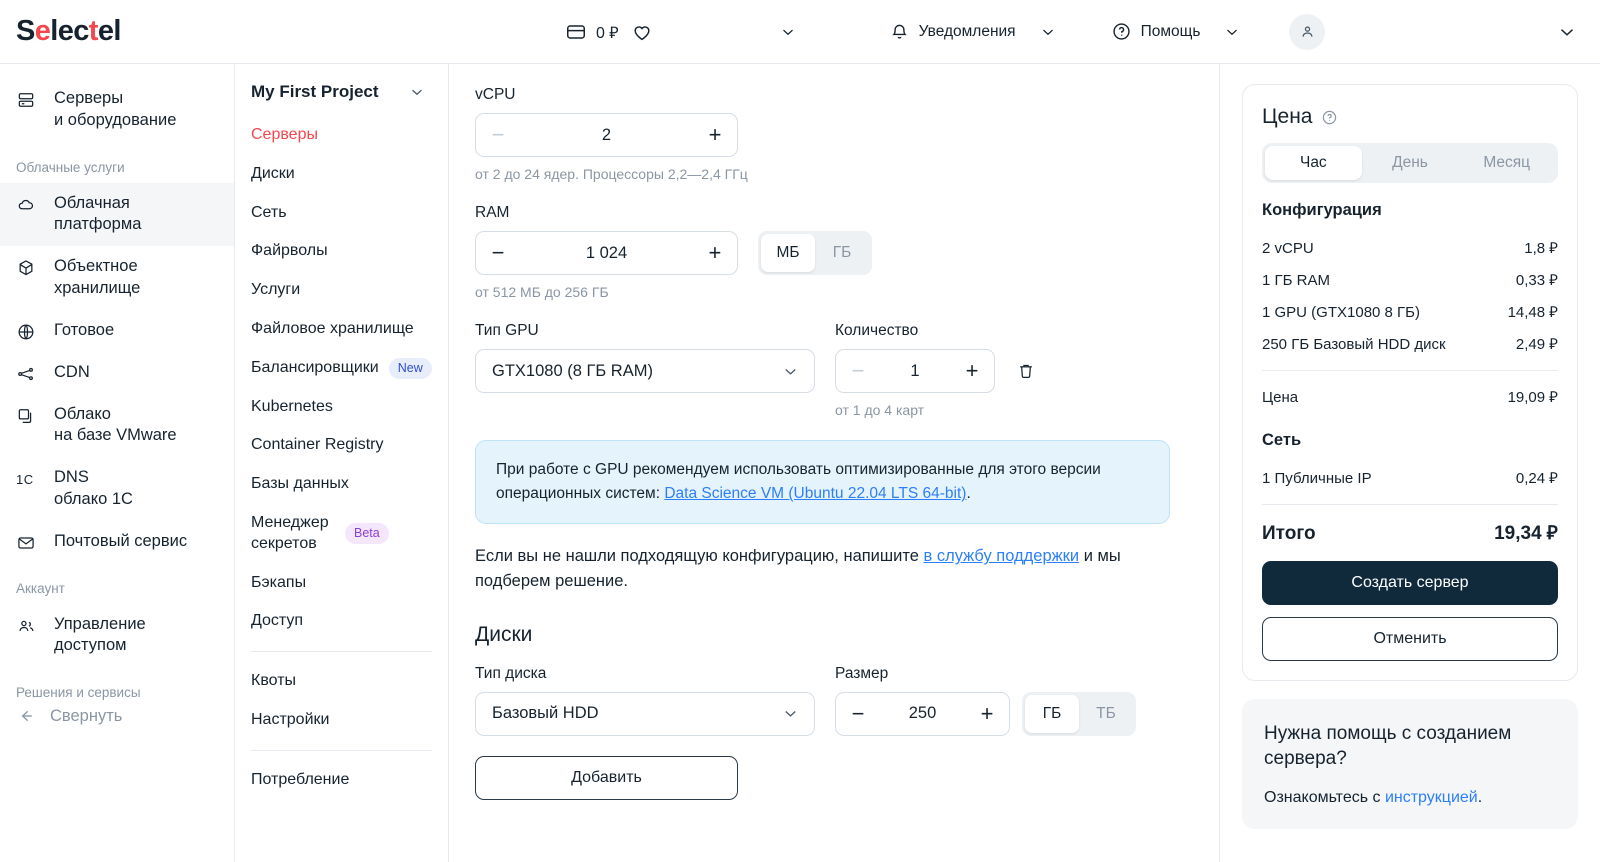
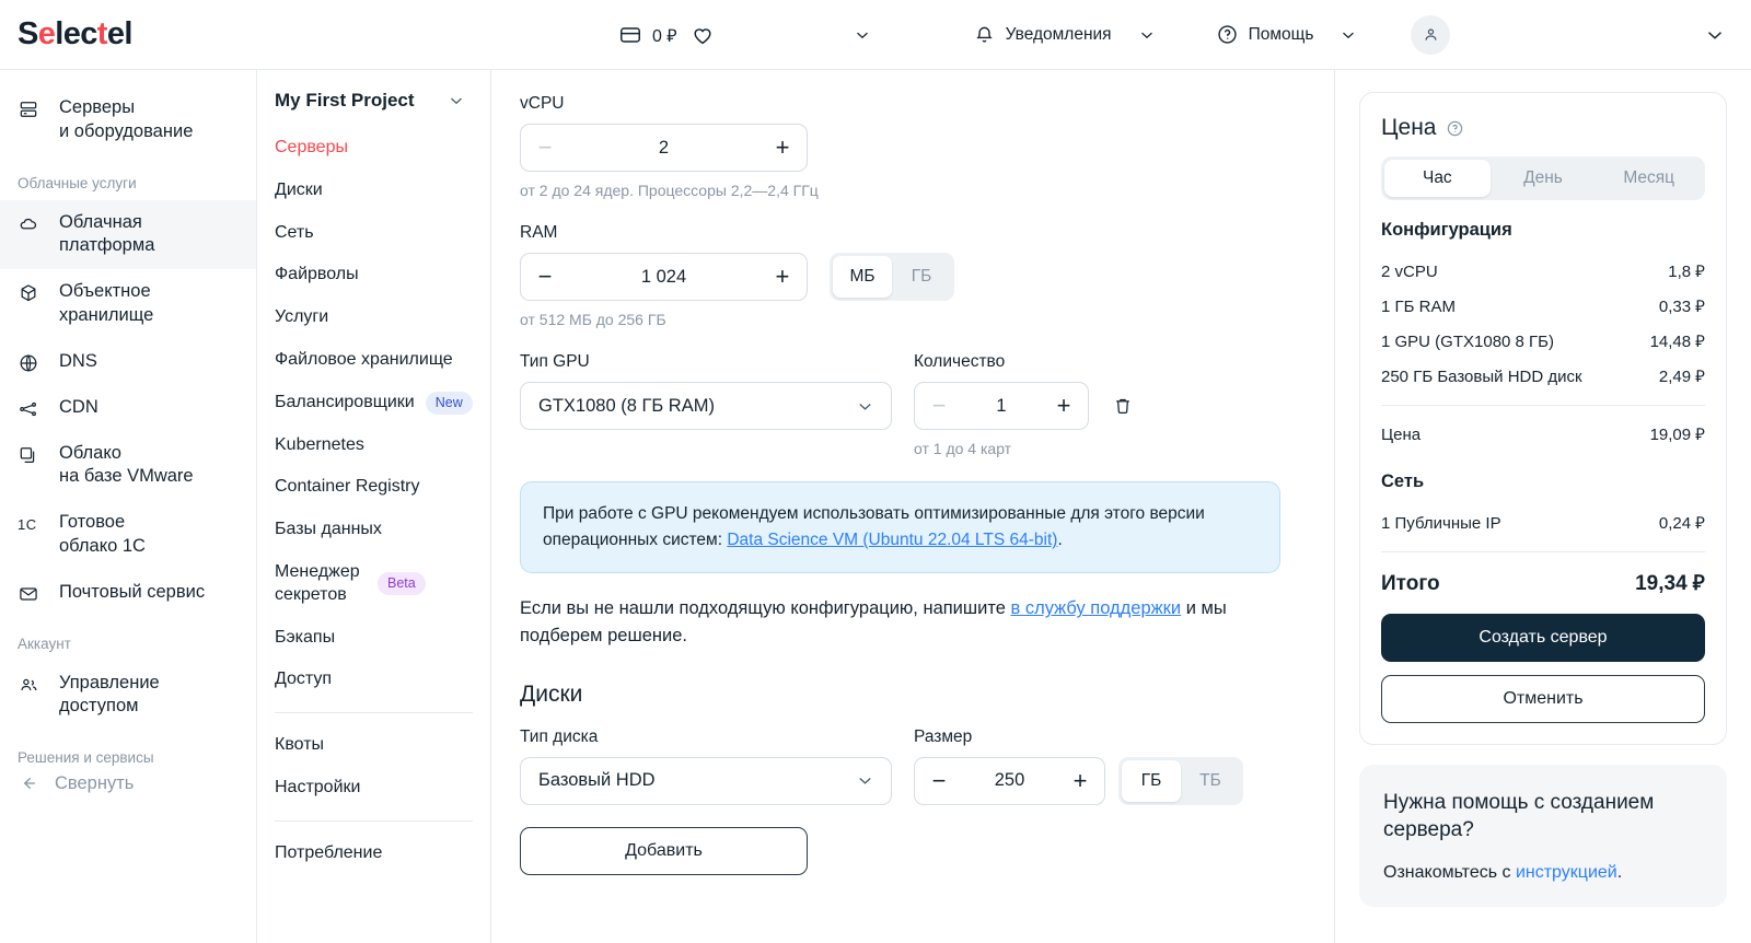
  Selectel
  0 ₽
  Уведомления
  Помощь
  Серверы
  и оборудование
  Облачные услуги
  Облачная
  платформа
  Объектное
  хранилище
- Готовое
+ DNS
  CDN
  Облако
  на базе VMware
  1C
- DNS
+ Готовое
  облако 1С
  Почтовый сервис
  Аккаунт
  Управление
  доступом
  Решения и сервисы
  Свернуть
  My First Project
  Серверы
  Диски
  Сеть
  Файрволы
  Услуги
  Файловое хранилище
  Балансировщики
  New
  Kubernetes
  Container Registry
  Базы данных
  Менеджер секретов
  Beta
  Бэкапы
  Доступ
  Квоты
  Настройки
  Потребление
  vCPU
  −
  2
  +
  от 2 до 24 ядер. Процессоры 2,2—2,4 ГГц
  RAM
  −
  1 024
  +
  МБ
  ГБ
  от 512 МБ до 256 ГБ
  Тип GPU
  GTX1080 (8 ГБ RAM)
  Количество
  −
  1
  +
  от 1 до 4 карт
  При работе с GPU рекомендуем использовать оптимизированные для этого версии операционных систем: Data Science VM (Ubuntu 22.04 LTS 64-bit).
  Если вы не нашли подходящую конфигурацию, напишите в службу поддержки и мы подберем решение.
  Диски
  Тип диска
  Базовый HDD
  Размер
  −
  250
  +
  ГБ
  ТБ
  Добавить
  Цена
  Час
  День
  Месяц
  Конфигурация
  2 vCPU
  1,8 ₽
  1 ГБ RAM
  0,33 ₽
  1 GPU (GTX1080 8 ГБ)
  14,48 ₽
  250 ГБ Базовый HDD диск
  2,49 ₽
  Цена
  19,09 ₽
  Сеть
  1 Публичные IP
  0,24 ₽
  Итого
  19,34 ₽
  Создать сервер
  Отменить
  Нужна помощь с созданием сервера?
  Ознакомьтесь с инструкцией.
